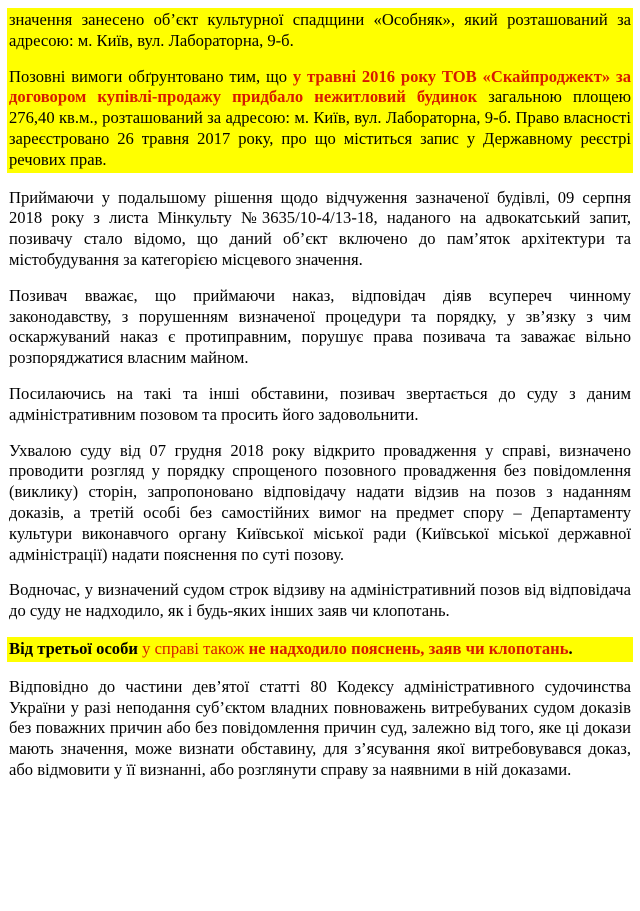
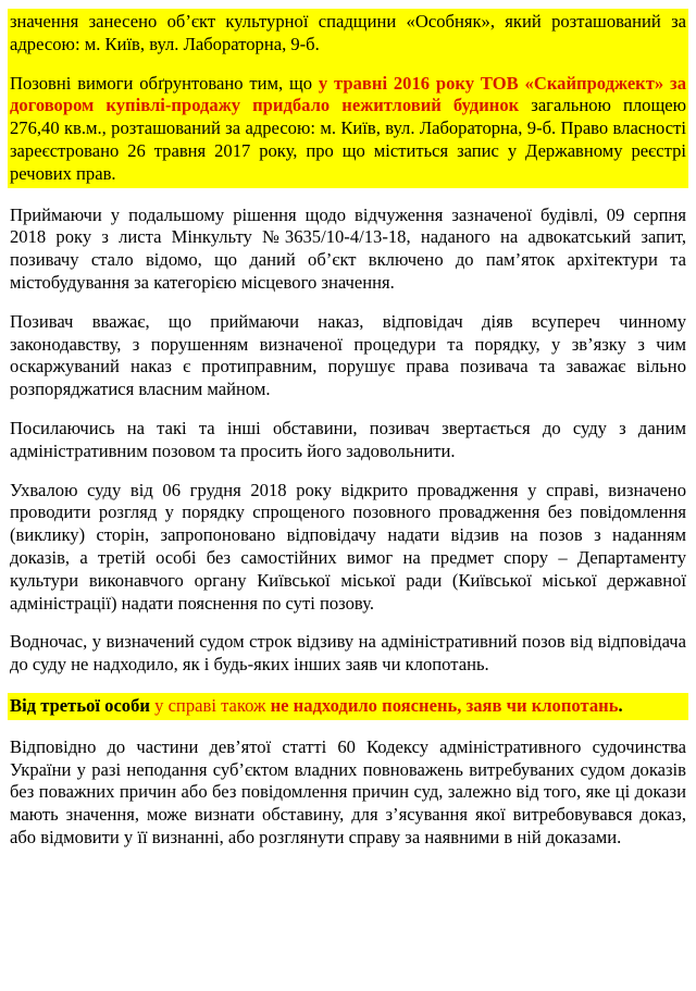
  значення занесено об’єкт культурної спадщини «Особняк», який розташований за адресою: м. Київ, вул. Лабораторна, 9-б.
  Позовні вимоги обґрунтовано тим, що у травні 2016 року ТОВ «Скайпроджект» за договором купівлі-продажу придбало нежитловий будинок загальною площею 276,40 кв.м., розташований за адресою: м. Київ, вул. Лабораторна, 9-б. Право власності зареєстровано 26 травня 2017 року, про що міститься запис у Державному реєстрі речових прав.
  Приймаючи у подальшому рішення щодо відчуження зазначеної будівлі, 09 серпня 2018 року з листа Мінкульту №3635/10-4/13-18, наданого на адвокатський запит, позивачу стало відомо, що даний об’єкт включено до пам’яток архітектури та містобудування за категорією місцевого значення.
  Позивач вважає, що приймаючи наказ, відповідач діяв всупереч чинному законодавству, з порушенням визначеної процедури та порядку, у зв’язку з чим оскаржуваний наказ є протиправним, порушує права позивача та заважає вільно розпоряджатися власним майном.
  Посилаючись на такі та інші обставини, позивач звертається до суду з даним адміністративним позовом та просить його задовольнити.
- Ухвалою суду від 07 грудня 2018 року відкрито провадження у справі, визначено проводити розгляд у порядку спрощеного позовного провадження без повідомлення (виклику) сторін, запропоновано відповідачу надати відзив на позов з наданням доказів, а третій особі без самостійних вимог на предмет спору – Департаменту культури виконавчого органу Київської міської ради (Київської міської державної адміністрації) надати пояснення по суті позову.
+ Ухвалою суду від 06 грудня 2018 року відкрито провадження у справі, визначено проводити розгляд у порядку спрощеного позовного провадження без повідомлення (виклику) сторін, запропоновано відповідачу надати відзив на позов з наданням доказів, а третій особі без самостійних вимог на предмет спору – Департаменту культури виконавчого органу Київської міської ради (Київської міської державної адміністрації) надати пояснення по суті позову.
  Водночас, у визначений судом строк відзиву на адміністративний позов від відповідача до суду не надходило, як і будь-яких інших заяв чи клопотань.
  Від третьої особи у справі також не надходило пояснень, заяв чи клопотань.
- Відповідно до частини дев’ятої статті 80 Кодексу адміністративного судочинства України у разі неподання суб’єктом владних повноважень витребуваних судом доказів без поважних причин або без повідомлення причин суд, залежно від того, яке ці докази мають значення, може визнати обставину, для з’ясування якої витребовувався доказ, або відмовити у її визнанні, або розглянути справу за наявними в ній доказами.
+ Відповідно до частини дев’ятої статті 60 Кодексу адміністративного судочинства України у разі неподання суб’єктом владних повноважень витребуваних судом доказів без поважних причин або без повідомлення причин суд, залежно від того, яке ці докази мають значення, може визнати обставину, для з’ясування якої витребовувався доказ, або відмовити у її визнанні, або розглянути справу за наявними в ній доказами.
